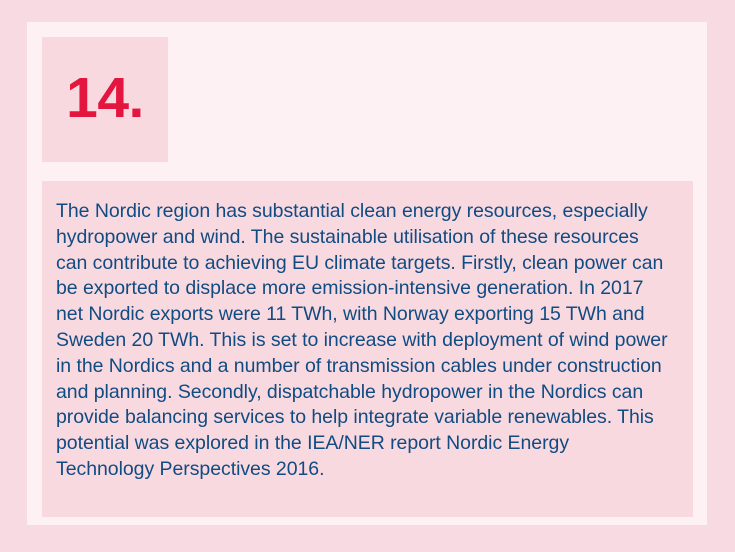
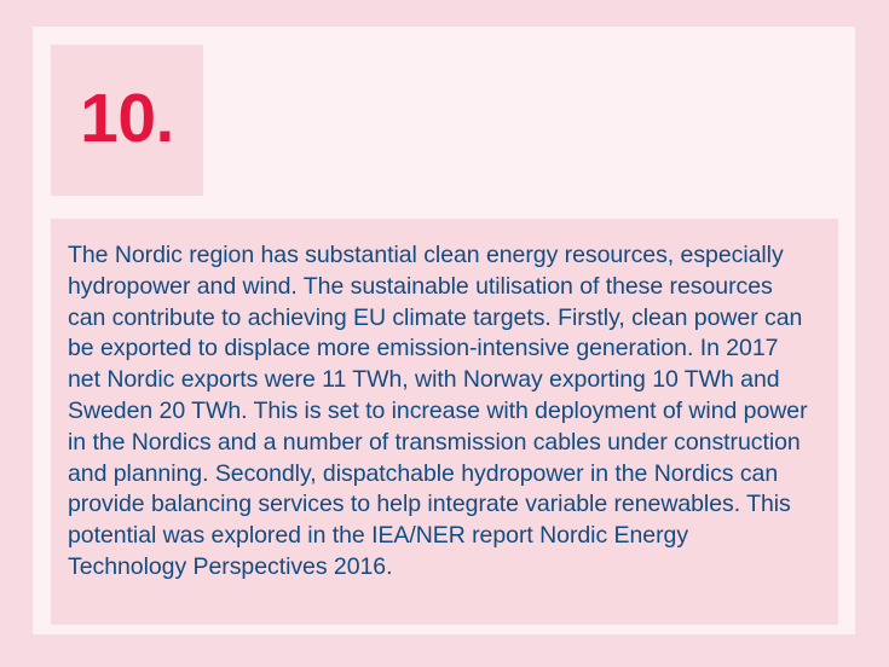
- 14.
+ 10.
- The Nordic region has substantial clean energy resources, especially hydropower and wind. The sustainable utilisation of these resources can contribute to achieving EU climate targets. Firstly, clean power can be exported to displace more emission-intensive generation. In 2017 net Nordic exports were 11 TWh, with Norway exporting 15 TWh and Sweden 20 TWh. This is set to increase with deployment of wind power in the Nordics and a number of transmission cables under construction and planning. Secondly, dispatchable hydropower in the Nordics can provide balancing services to help integrate variable renewables. This potential was explored in the IEA/NER report Nordic Energy Technology Perspectives 2016.
+ The Nordic region has substantial clean energy resources, especially hydropower and wind. The sustainable utilisation of these resources can contribute to achieving EU climate targets. Firstly, clean power can be exported to displace more emission-intensive generation. In 2017 net Nordic exports were 11 TWh, with Norway exporting 10 TWh and Sweden 20 TWh. This is set to increase with deployment of wind power in the Nordics and a number of transmission cables under construction and planning. Secondly, dispatchable hydropower in the Nordics can provide balancing services to help integrate variable renewables. This potential was explored in the IEA/NER report Nordic Energy Technology Perspectives 2016.
